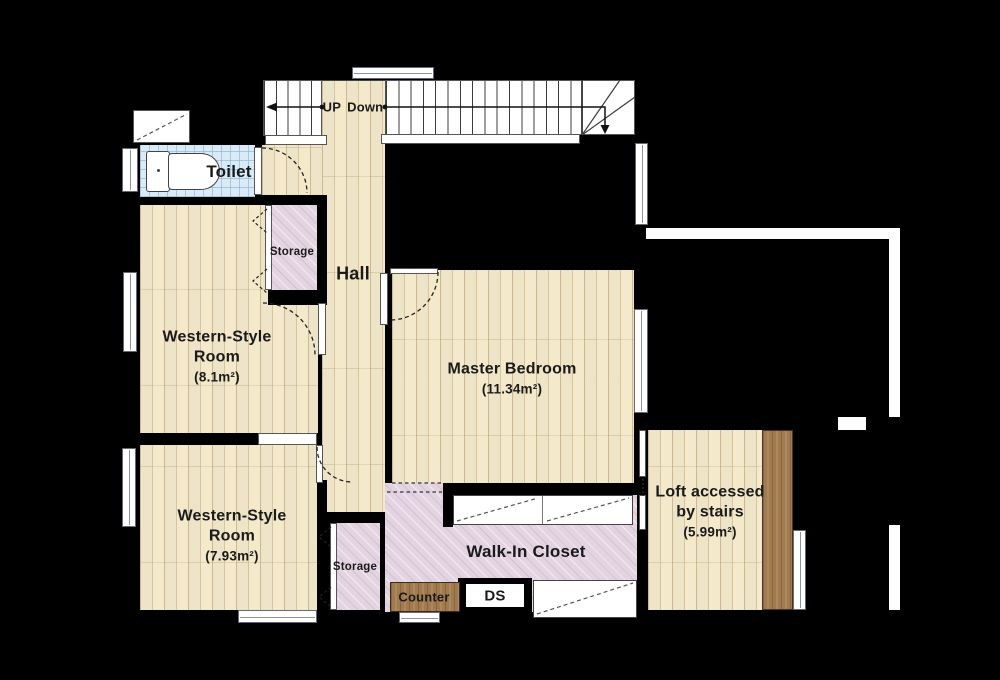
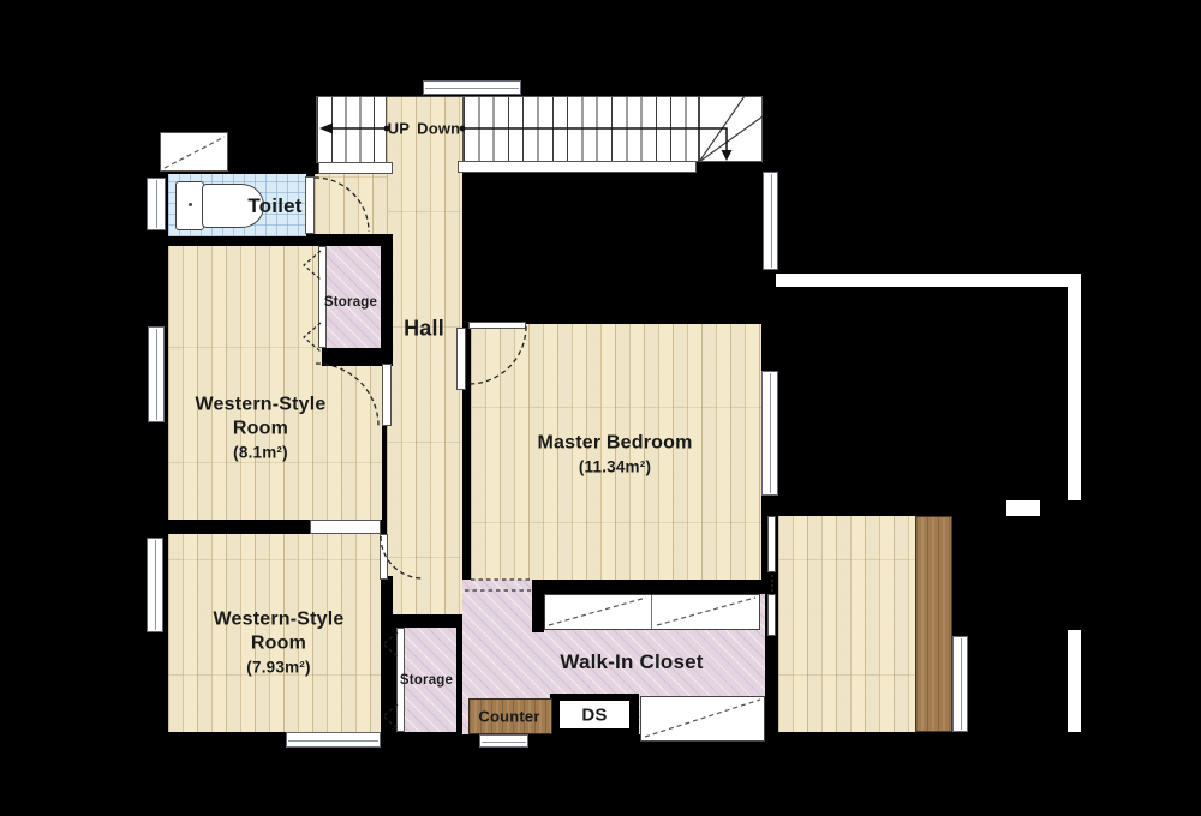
  UP
  Down
  Toilet
  Hall
  Storage
  Storage
  Western-Style
  Room
  (8.1m²)
  Western-Style
  Room
  (7.93m²)
  Master Bedroom
  (11.34m²)
  Walk-In Closet
  Counter
  DS
- Loft accessed
- by stairs
- (5.99m²)
